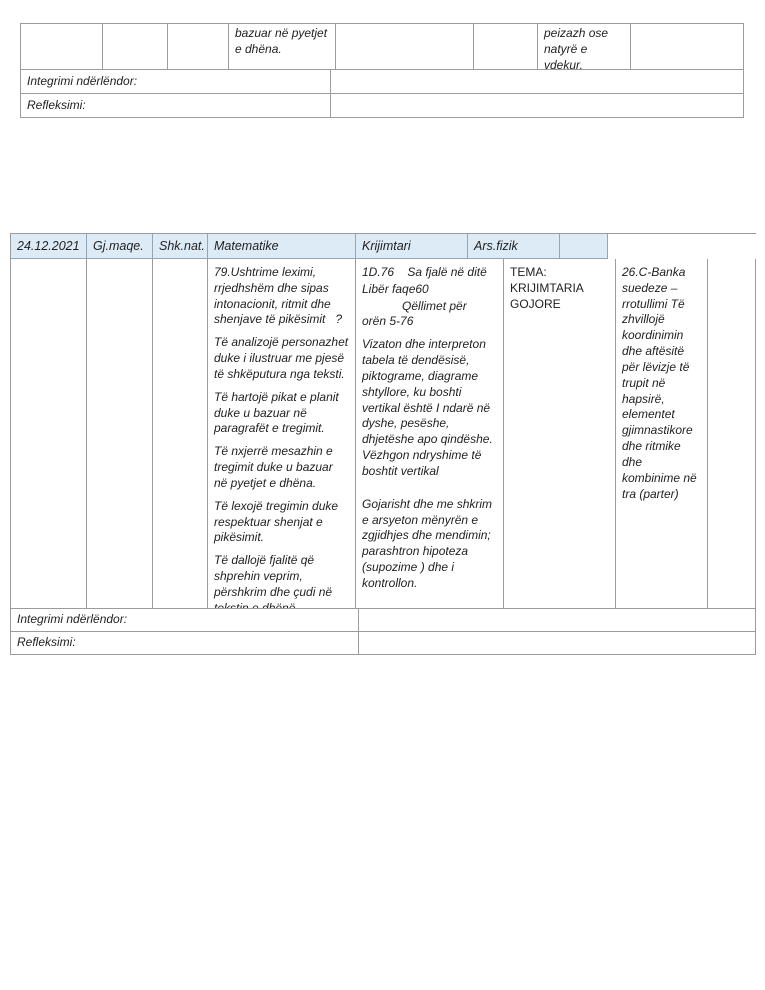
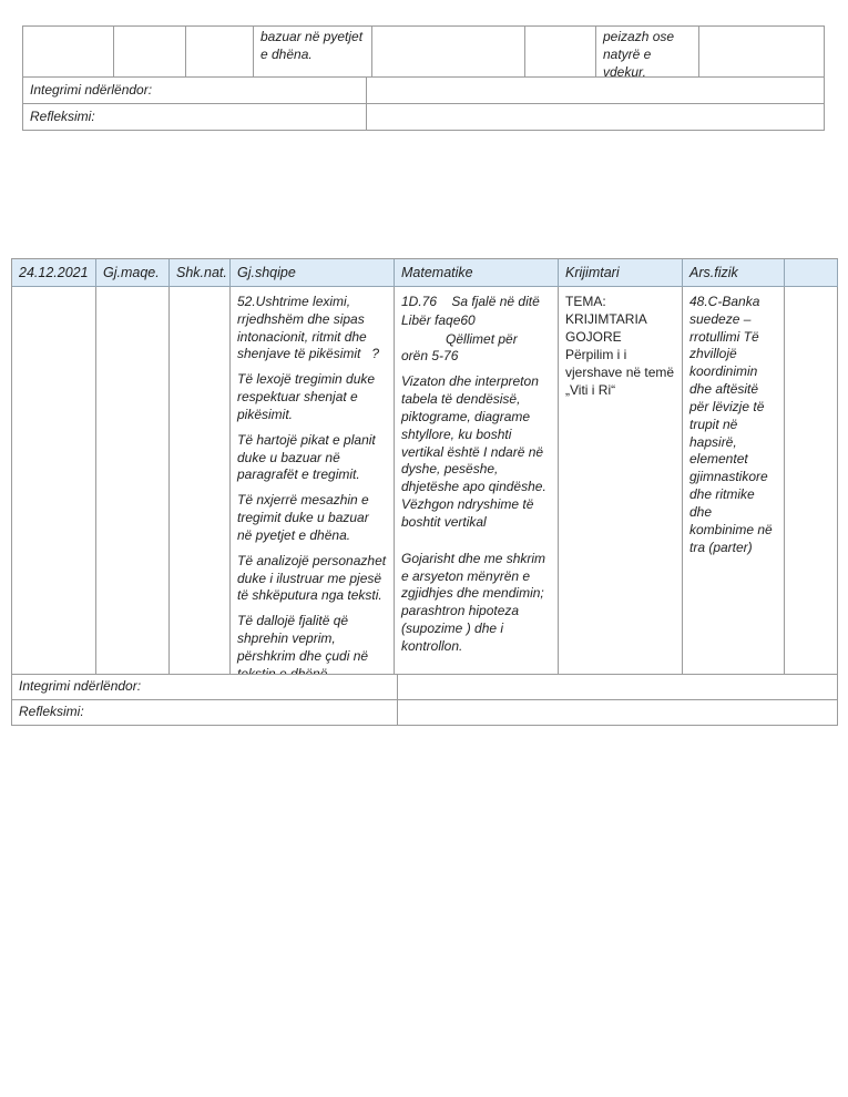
  bazuar në pyetjet e dhëna.
  peizazh ose natyrë e vdekur.
  Integrimi ndërlëndor:
  Refleksimi:
  24.12.2021
  Gj.maqe.
  Shk.nat.
+ Gj.shqipe
  Matematike
  Krijimtari
  Ars.fizik
- 79.Ushtrime leximi, rrjedhshëm dhe sipas intonacionit, ritmit dhe shenjave të pikësimit ?
+ 52.Ushtrime leximi, rrjedhshëm dhe sipas intonacionit, ritmit dhe shenjave të pikësimit ?
- Të analizojë personazhet duke i ilustruar me pjesë të shkëputura nga teksti.
+ Të lexojë tregimin duke respektuar shenjat e pikësimit.
  Të hartojë pikat e planit duke u bazuar në paragrafët e tregimit.
  Të nxjerrë mesazhin e tregimit duke u bazuar në pyetjet e dhëna.
- Të lexojë tregimin duke respektuar shenjat e pikësimit.
+ Të analizojë personazhet duke i ilustruar me pjesë të shkëputura nga teksti.
  Të dallojë fjalitë që shprehin veprim, përshkrim dhe çudi në tekstin e dhënë.
  1D.76 Sa fjalë në ditë
  Libër faqe60
  Qëllimet për
  orën 5-76
  Vizaton dhe interpreton tabela të dendësisë, piktograme, diagrame shtyllore, ku boshti vertikal është I ndarë në dyshe, pesëshe, dhjetëshe apo qindëshe. Vëzhgon ndryshime të boshtit vertikal
  Gojarisht dhe me shkrim e arsyeton mënyrën e zgjidhjes dhe mendimin; parashtron hipoteza (supozime ) dhe i kontrollon.
  TEMA: KRIJIMTARIA GOJORE
+ Përpilim i i vjershave në temë „Viti i Ri“
- 26.C-Banka suedeze – rrotullimi Të zhvillojë koordinimin dhe aftësitë për lëvizje të trupit në hapsirë, elementet gjimnastikore dhe ritmike dhe kombinime në tra (parter)
+ 48.C-Banka suedeze – rrotullimi Të zhvillojë koordinimin dhe aftësitë për lëvizje të trupit në hapsirë, elementet gjimnastikore dhe ritmike dhe kombinime në tra (parter)
  Integrimi ndërlëndor:
  Refleksimi:
